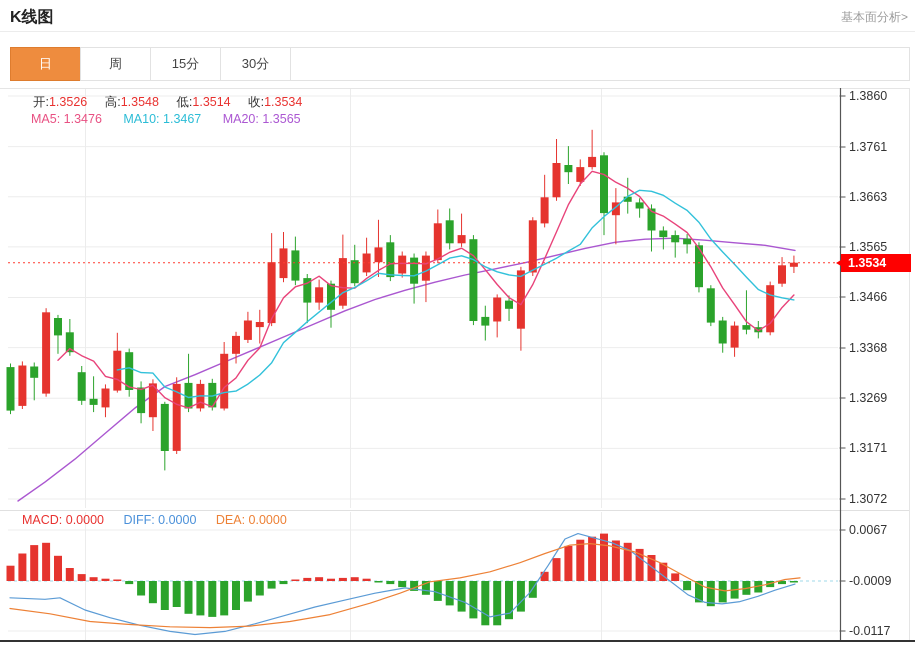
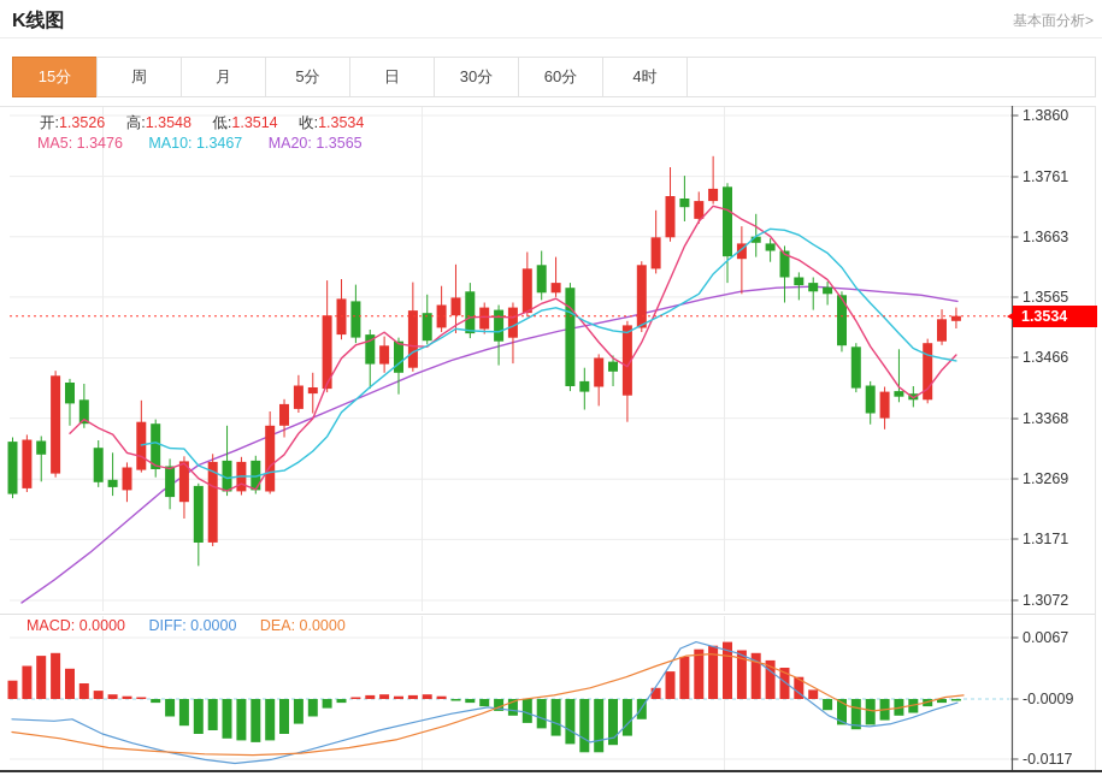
  K线图
  基本面分析>
- 日
+ 15分
  周
+ 月
+ 5分
- 15分
+ 日
  30分
+ 60分
+ 4时
  1.3860
  1.3761
  1.3663
  1.3565
  1.3466
  1.3368
  1.3269
  1.3171
  1.3072
  0.0067
  -0.0009
  -0.0117
  开:1.3526 高:1.3548 低:1.3514 收:1.3534
  MA5: 1.3476 MA10: 1.3467 MA20: 1.3565
  MACD: 0.0000 DIFF: 0.0000 DEA: 0.0000
  1.3534
